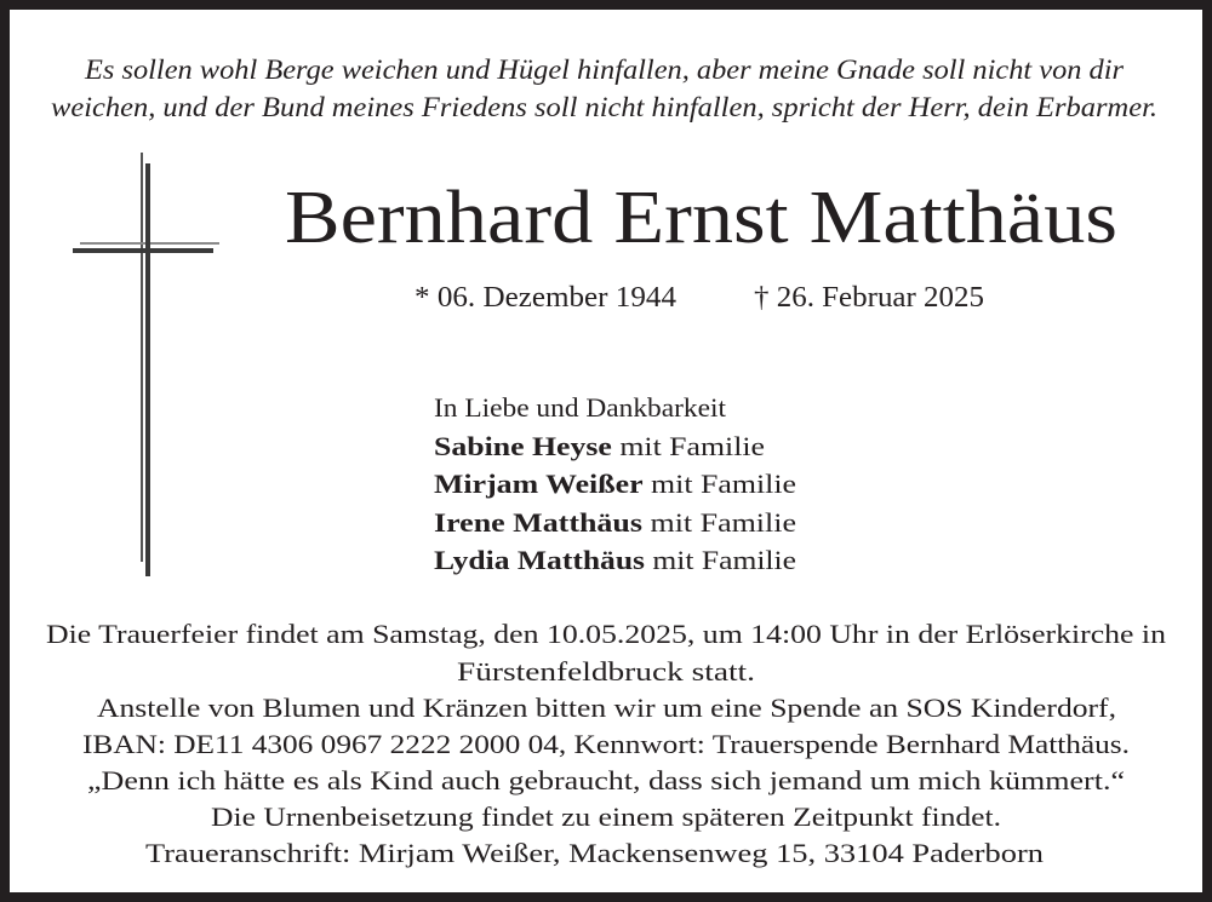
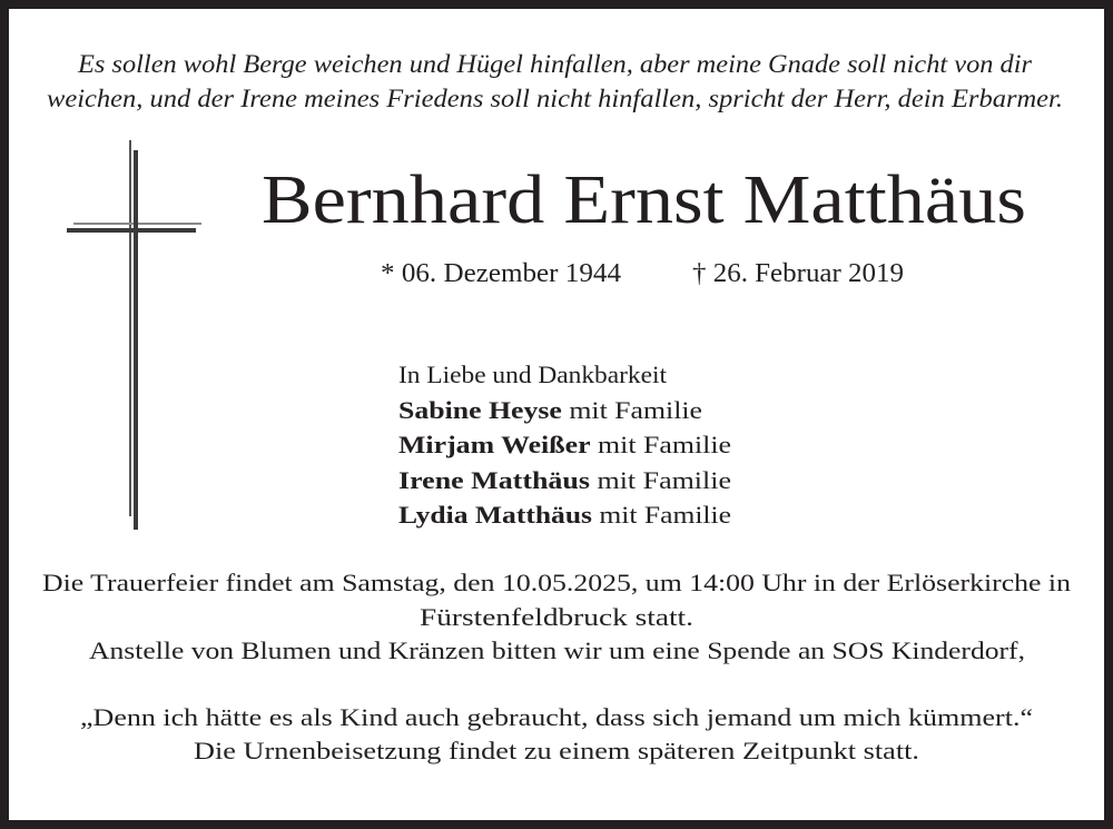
  Es sollen wohl Berge weichen und Hügel hinfallen, aber meine Gnade soll nicht von dir
- weichen, und der Bund meines Friedens soll nicht hinfallen, spricht der Herr, dein Erbarmer.
+ weichen, und der Irene meines Friedens soll nicht hinfallen, spricht der Herr, dein Erbarmer.
  Bernhard Ernst Matthäus
  * 06. Dezember 1944
- † 26. Februar 2025
+ † 26. Februar 2019
  In Liebe und Dankbarkeit
  Sabine Heyse mit Familie
  Mirjam Weißer mit Familie
  Irene Matthäus mit Familie
  Lydia Matthäus mit Familie
  Die Trauerfeier findet am Samstag, den 10.05.2025, um 14:00 Uhr in der Erlöserkirche in
  Fürstenfeldbruck statt.
  Anstelle von Blumen und Kränzen bitten wir um eine Spende an SOS Kinderdorf,
- IBAN: DE11 4306 0967 2222 2000 04, Kennwort: Trauerspende Bernhard Matthäus.
  „Denn ich hätte es als Kind auch gebraucht, dass sich jemand um mich kümmert.“
- Die Urnenbeisetzung findet zu einem späteren Zeitpunkt findet.
+ Die Urnenbeisetzung findet zu einem späteren Zeitpunkt statt.
- Traueranschrift: Mirjam Weißer, Mackensenweg 15, 33104 Paderborn
